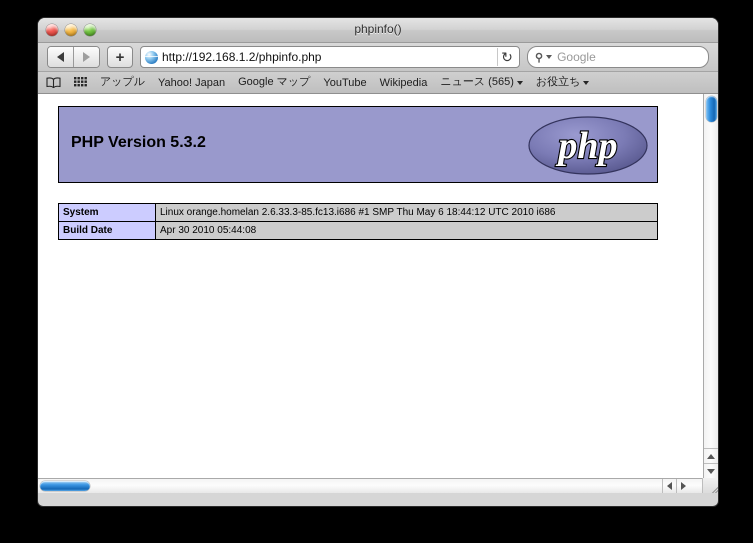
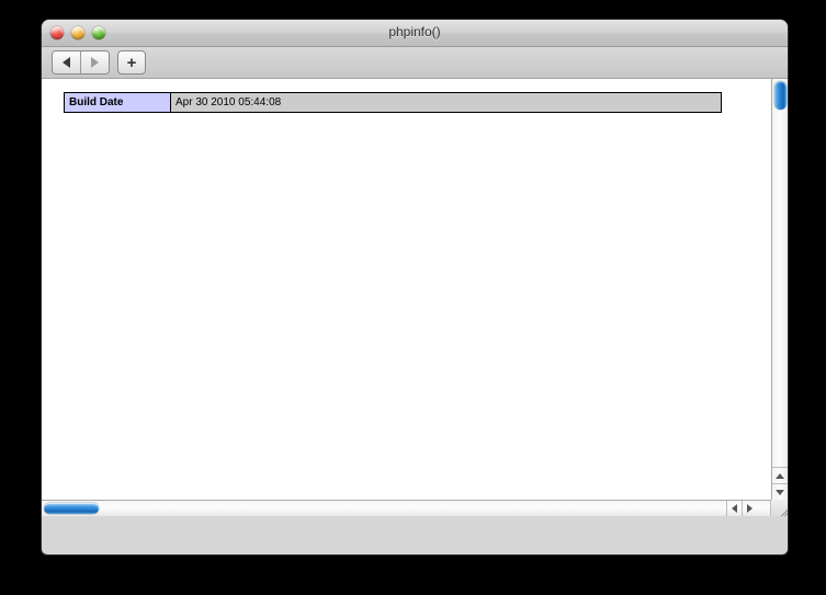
  phpinfo()
  +
- http://192.168.1.2/phpinfo.php
- ↻
- ⚲
- Google
- アップル
- Yahoo! Japan
- Google マップ
- YouTube
- Wikipedia
- ニュース (565)
- お役立ち
- PHP Version 5.3.2
- php
- System	Linux orange.homelan 2.6.33.3-85.fc13.i686 #1 SMP Thu May 6 18:44:12 UTC 2010 i686
  Build Date	Apr 30 2010 05:44:08
